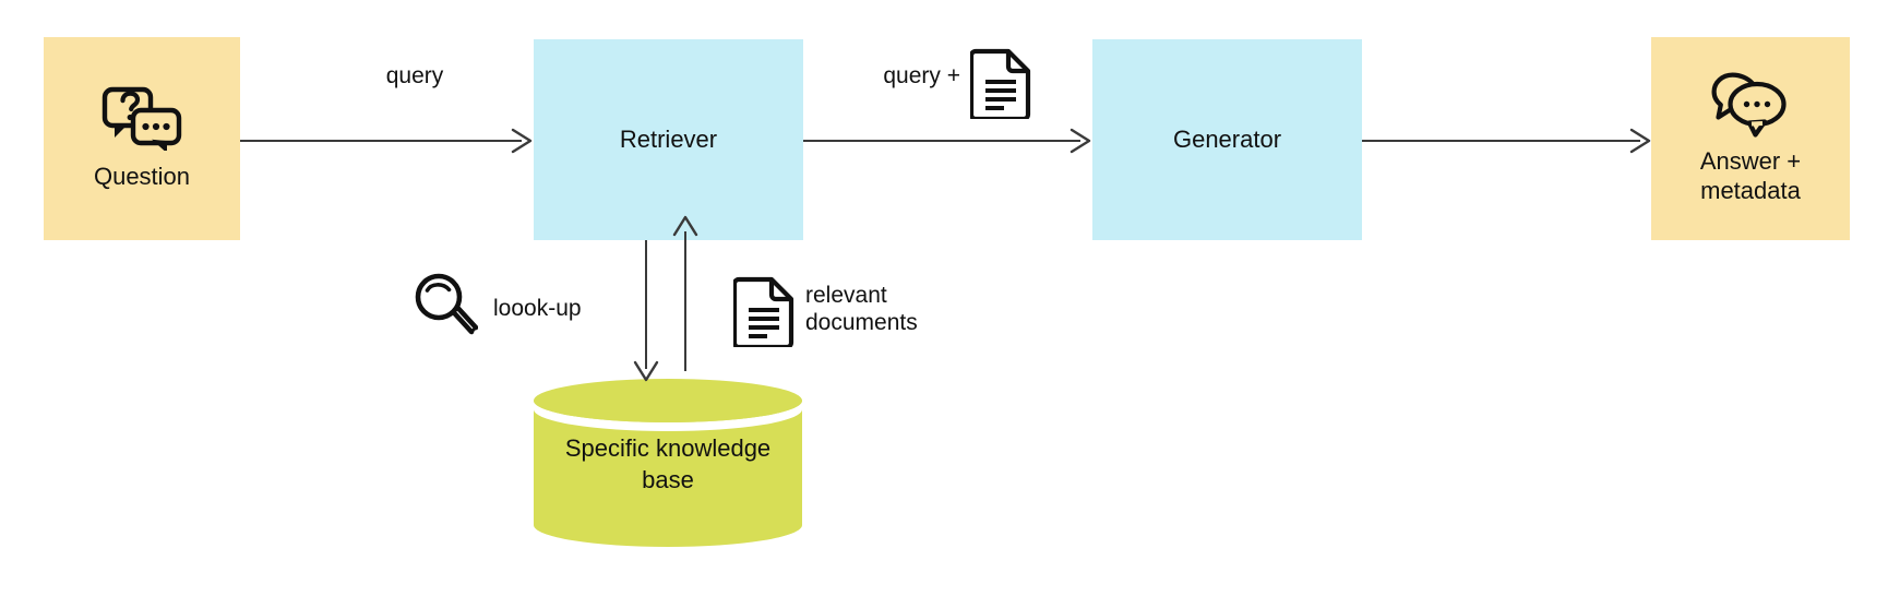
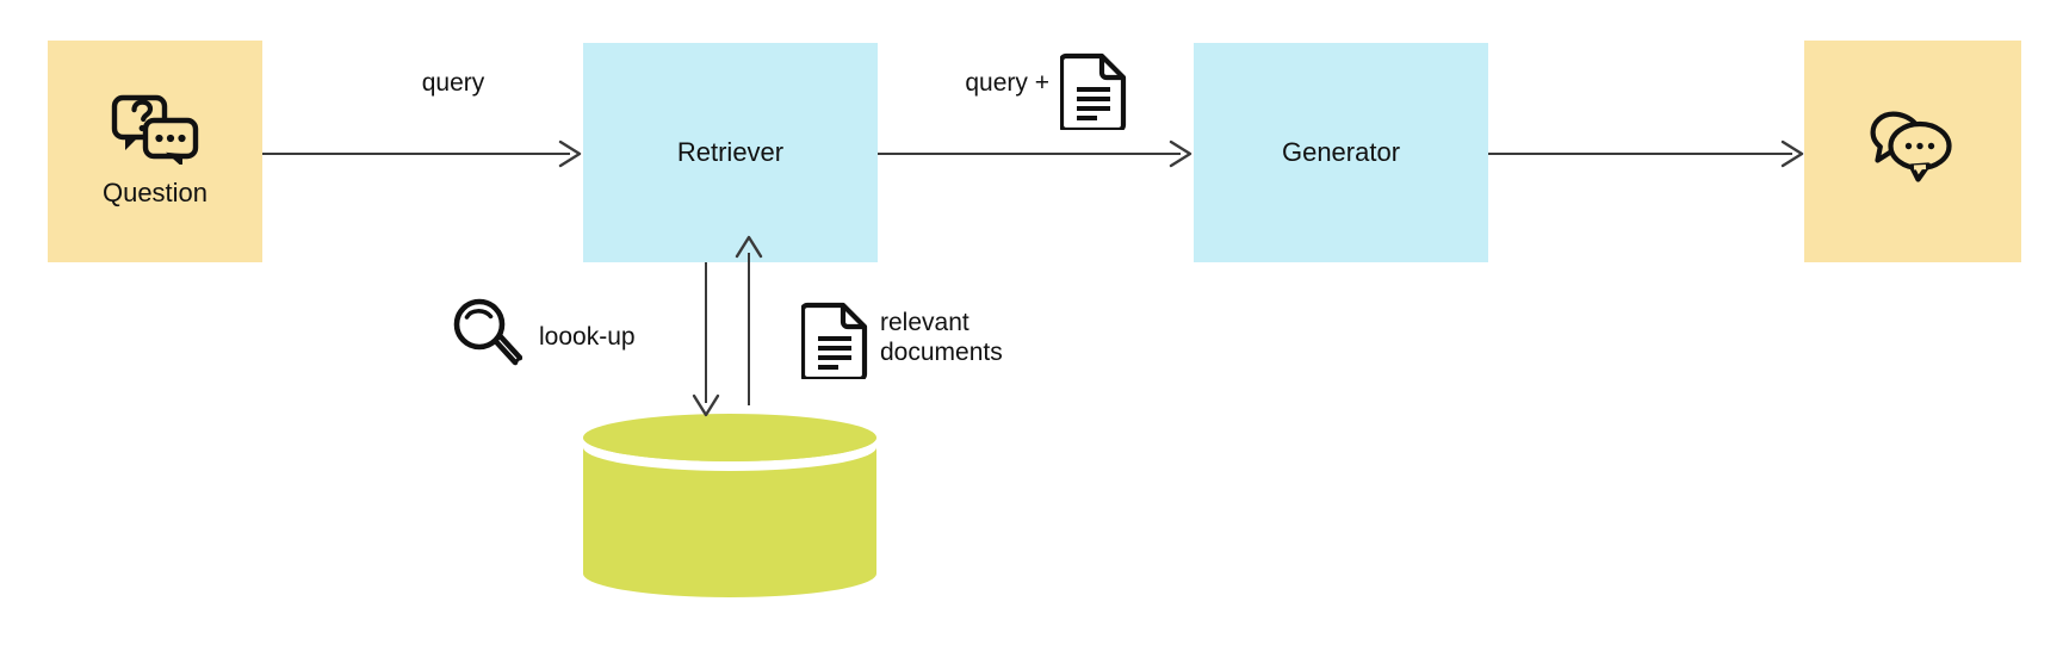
  Question
  Retriever
  Generator
- Answer +
- metadata
- Specific knowledge
- base
  query
  query +
  loook-up
  relevant
  documents
